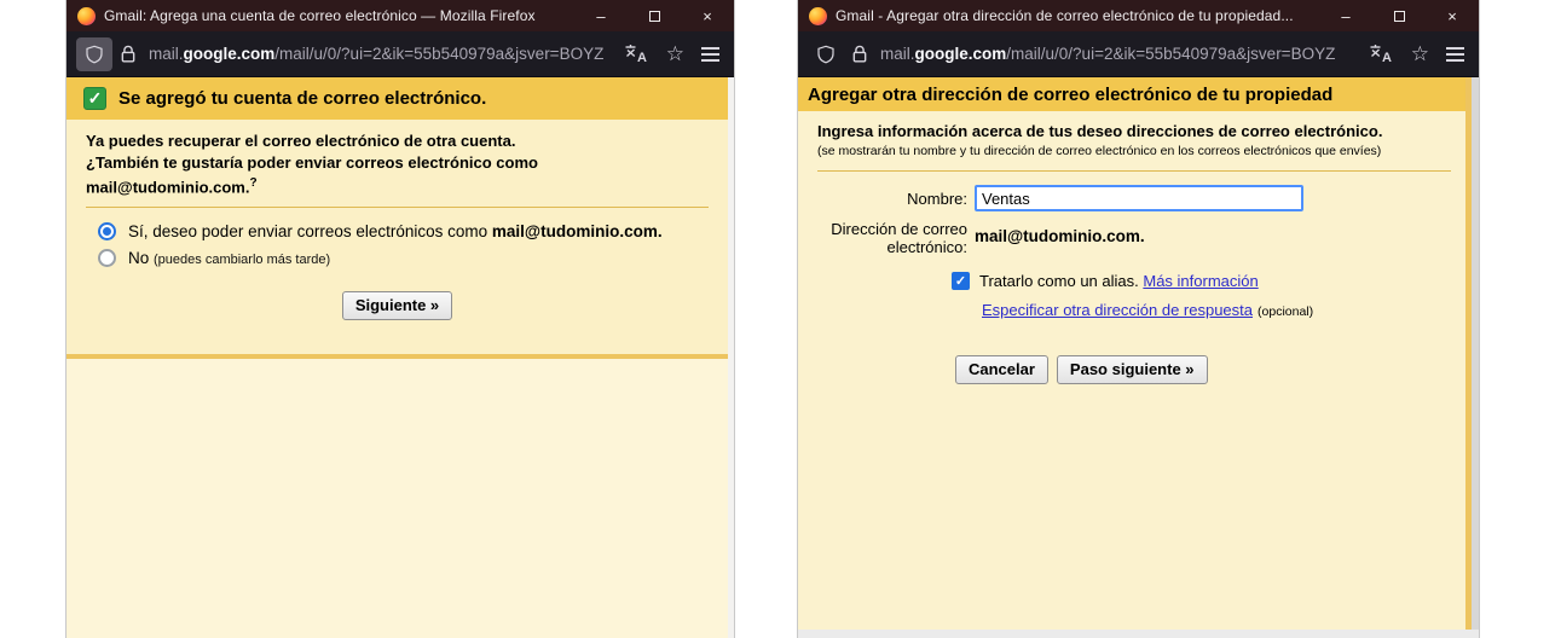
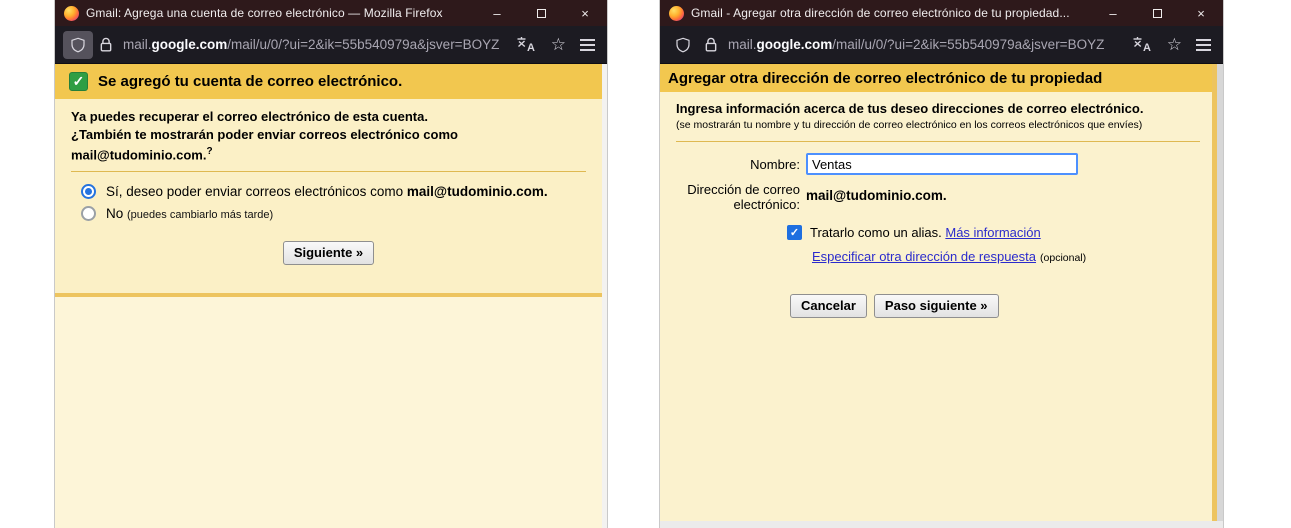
  Gmail: Agrega una cuenta de correo electrónico — Mozilla Firefox
  –
  ×
  mail.google.com/mail/u/0/?ui=2&ik=55b540979a&jsver=BOYZ
  A
  ☆
  ✓
  Se agregó tu cuenta de correo electrónico.
- Ya puedes recuperar el correo electrónico de otra cuenta.
+ Ya puedes recuperar el correo electrónico de esta cuenta.
- ¿También te gustaría poder enviar correos electrónico como
+ ¿También te mostrarán poder enviar correos electrónico como
  mail@tudominio.com.?
  Sí, deseo poder enviar correos electrónicos como mail@tudominio.com.
  No (puedes cambiarlo más tarde)
  Siguiente »
  Gmail - Agregar otra dirección de correo electrónico de tu propiedad...
  –
  ×
  mail.google.com/mail/u/0/?ui=2&ik=55b540979a&jsver=BOYZ
  A
  ☆
  Agregar otra dirección de correo electrónico de tu propiedad
  Ingresa información acerca de tus deseo direcciones de correo electrónico.
  (se mostrarán tu nombre y tu dirección de correo electrónico en los correos electrónicos que envíes)
  Nombre:
  Ventas
  Dirección de correo electrónico:
  mail@tudominio.com.
  ✓
  Tratarlo como un alias. Más información
  Especificar otra dirección de respuesta (opcional)
  Cancelar
  Paso siguiente »
